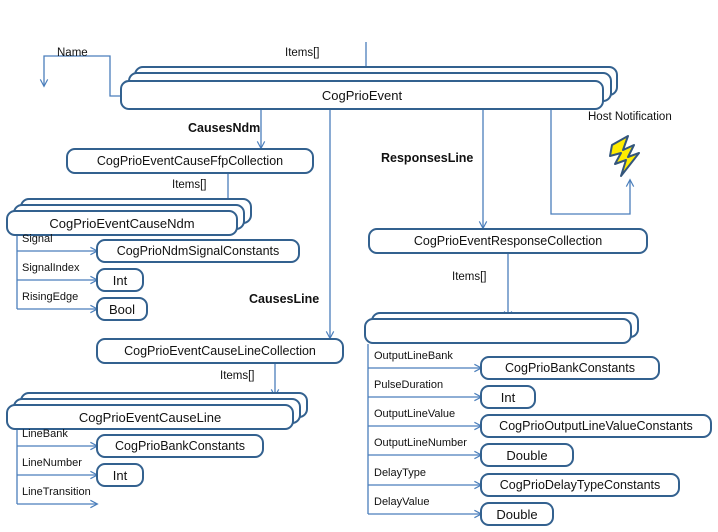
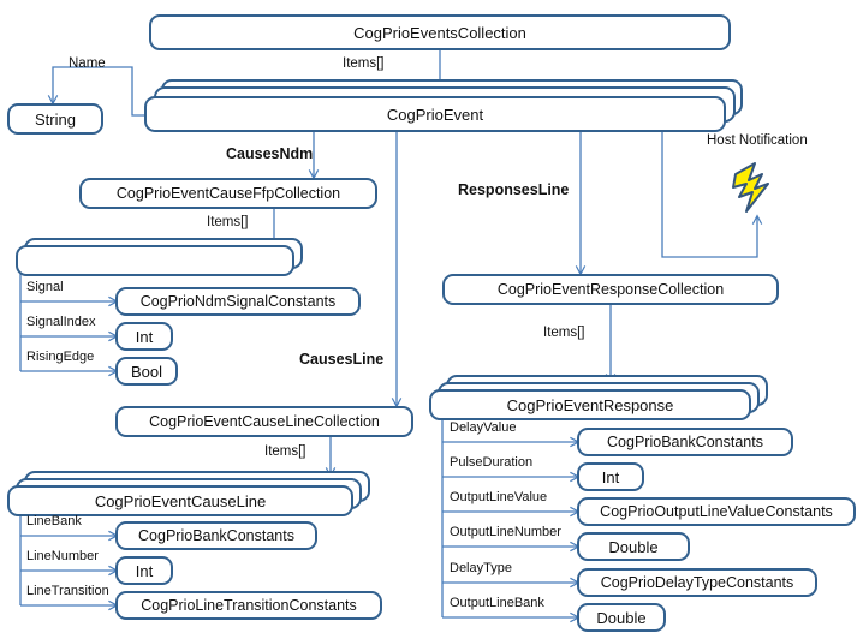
+ CogPrioEventsCollection
  CogPrioEvent
+ String
  CogPrioEventCauseFfpCollection
- CogPrioEventCauseNdm
  CogPrioNdmSignalConstants
  Int
  Bool
  CogPrioEventCauseLineCollection
  CogPrioEventCauseLine
  CogPrioBankConstants
  Int
+ CogPrioLineTransitionConstants
  CogPrioEventResponseCollection
+ CogPrioEventResponse
  CogPrioBankConstants
  Int
  CogPrioOutputLineValueConstants
  Double
  CogPrioDelayTypeConstants
  Double
  Items[]
  Name
  CausesNdm
  ResponsesLine
  CausesLine
  Items[]
  Items[]
  Items[]
  Host Notification
  Signal
  SignalIndex
  RisingEdge
  LineBank
  LineNumber
  LineTransition
- OutputLineBank
+ DelayValue
  PulseDuration
  OutputLineValue
  OutputLineNumber
  DelayType
- DelayValue
+ OutputLineBank
